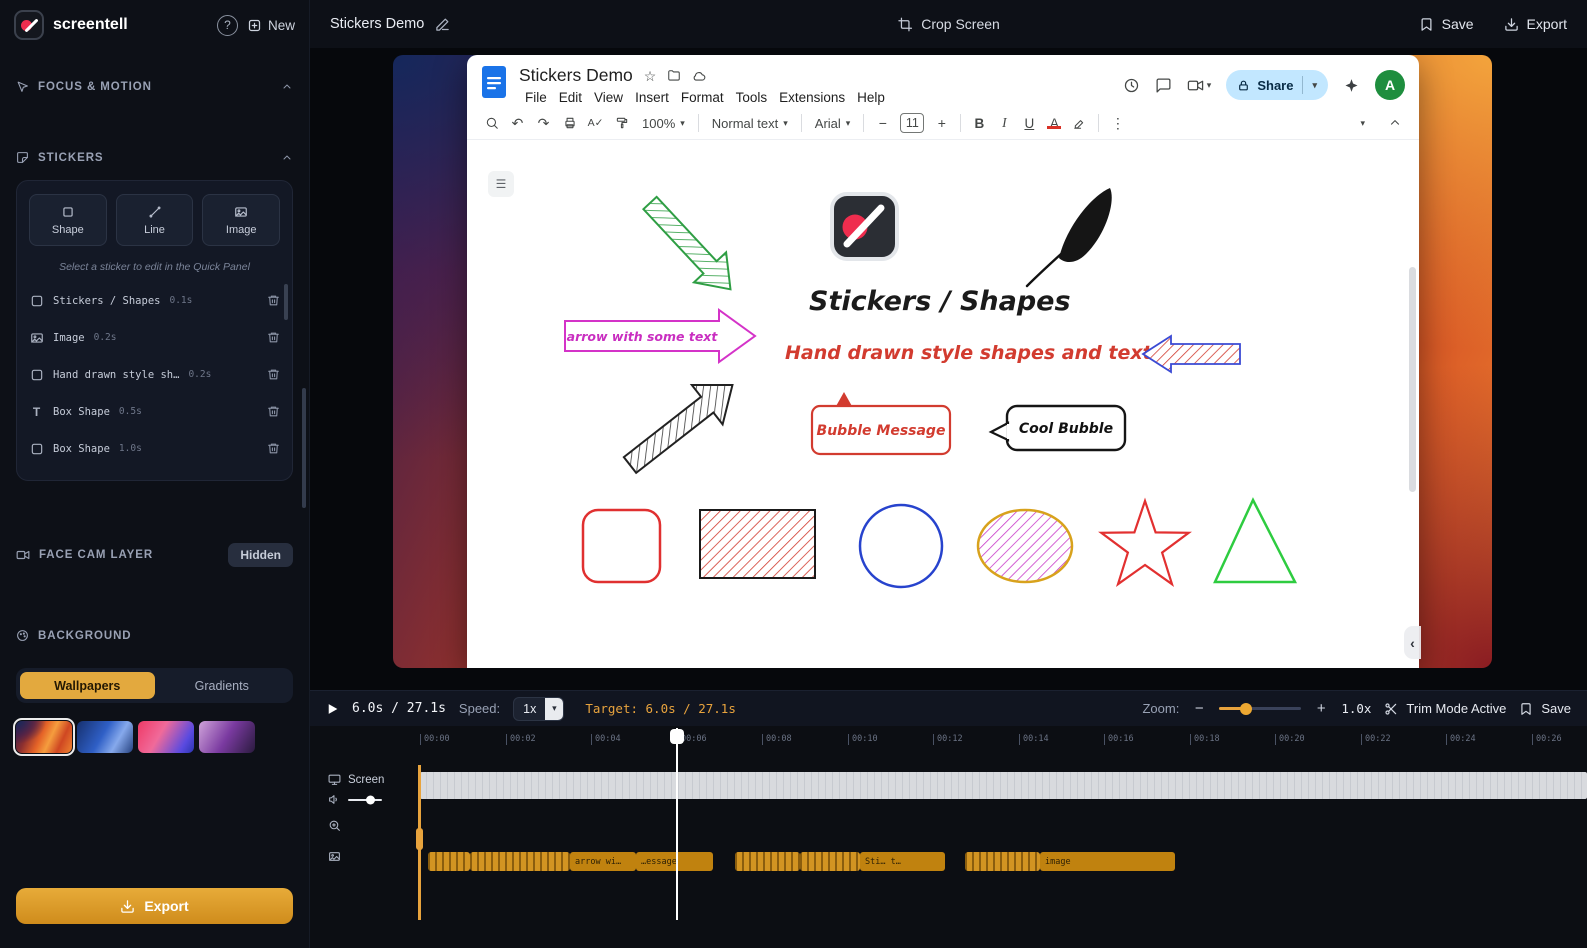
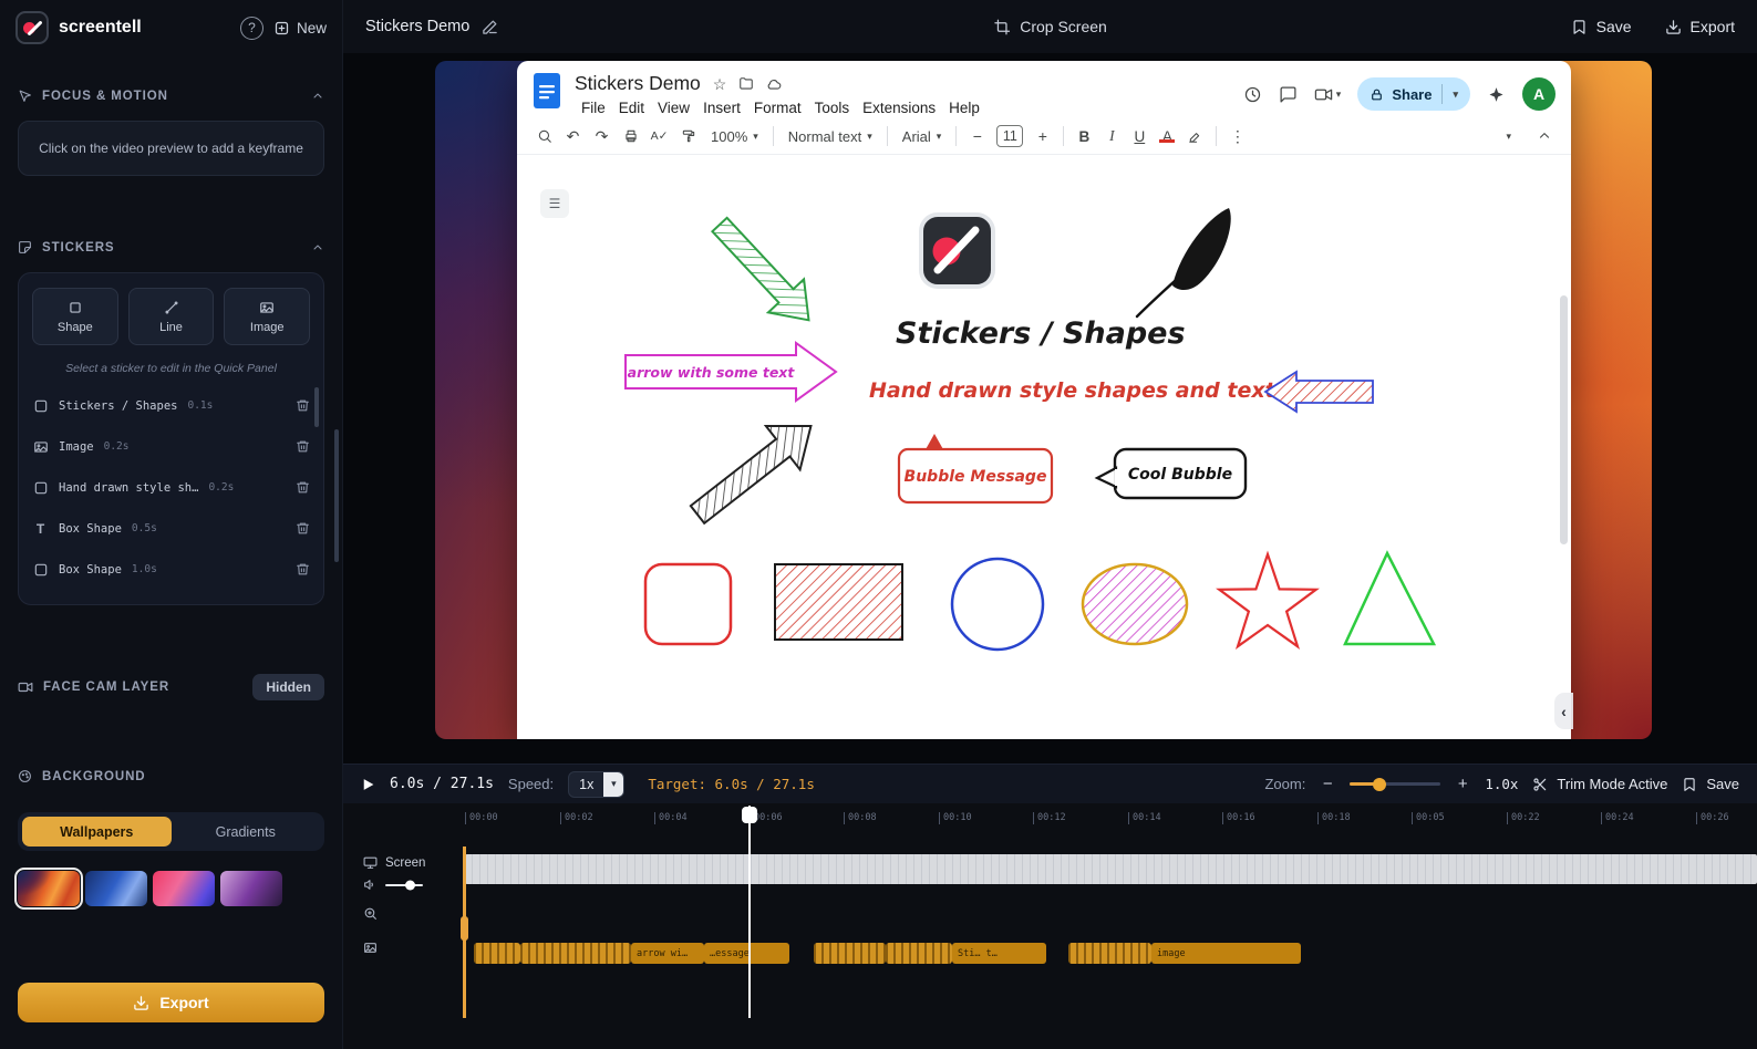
  screentell
  ?
  New
  FOCUS & MOTION
+ Click on the video preview to add a keyframe
  STICKERS
  Shape
  Line
  Image
  Select a sticker to edit in the Quick Panel
  Stickers / Shapes
  0.1s
  Image
  0.2s
  Hand drawn style sh…
  0.2s
  T
  Box Shape
  0.5s
  Box Shape
  1.0s
  FACE CAM LAYER
  Hidden
  BACKGROUND
  Wallpapers
  Gradients
  Export
  Stickers Demo
  Crop Screen
  Save
  Export
  Stickers Demo
  ☆
  File
  Edit
  View
  Insert
  Format
  Tools
  Extensions
  Help
  ▾
  Share
  ▾
  A
  ↶
  ↷
  A✓
  100%
  ▾
  Normal text
  ▾
  Arial
  ▾
  −
  11
  +
  B
  I
  U
  A
  ⋮
  ▾
  Stickers / Shapes
  arrow with some text
  Hand drawn style shapes and tex
  Bubble Message
  Cool Bubble
  ☰
  ‹
  6.0s / 27.1s
  Speed:
  1x
  ▾
  Target: 6.0s / 27.1s
  Zoom:
  −
  +
  1.0x
  Trim Mode Active
  Save
  Screen
  00:00
  00:02
  00:04
  0:06
  00:08
  00:10
  00:12
  00:14
  00:16
  00:18
- 00:20
+ 00:05
  00:22
  00:24
  00:26
  arrow wi…
  …essage
  Sti… t…
  image
